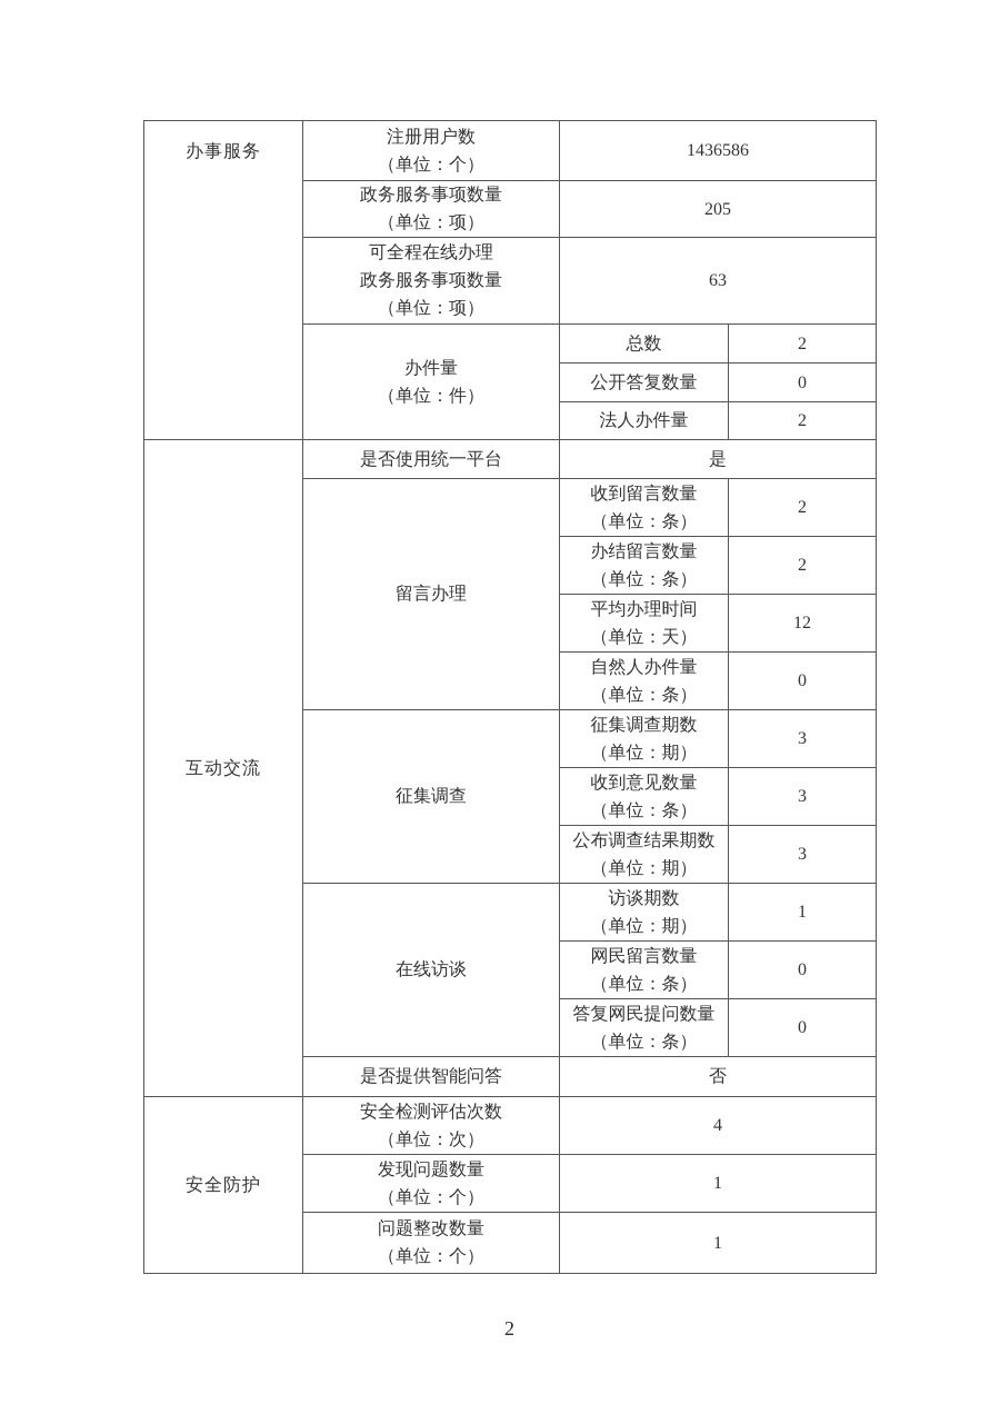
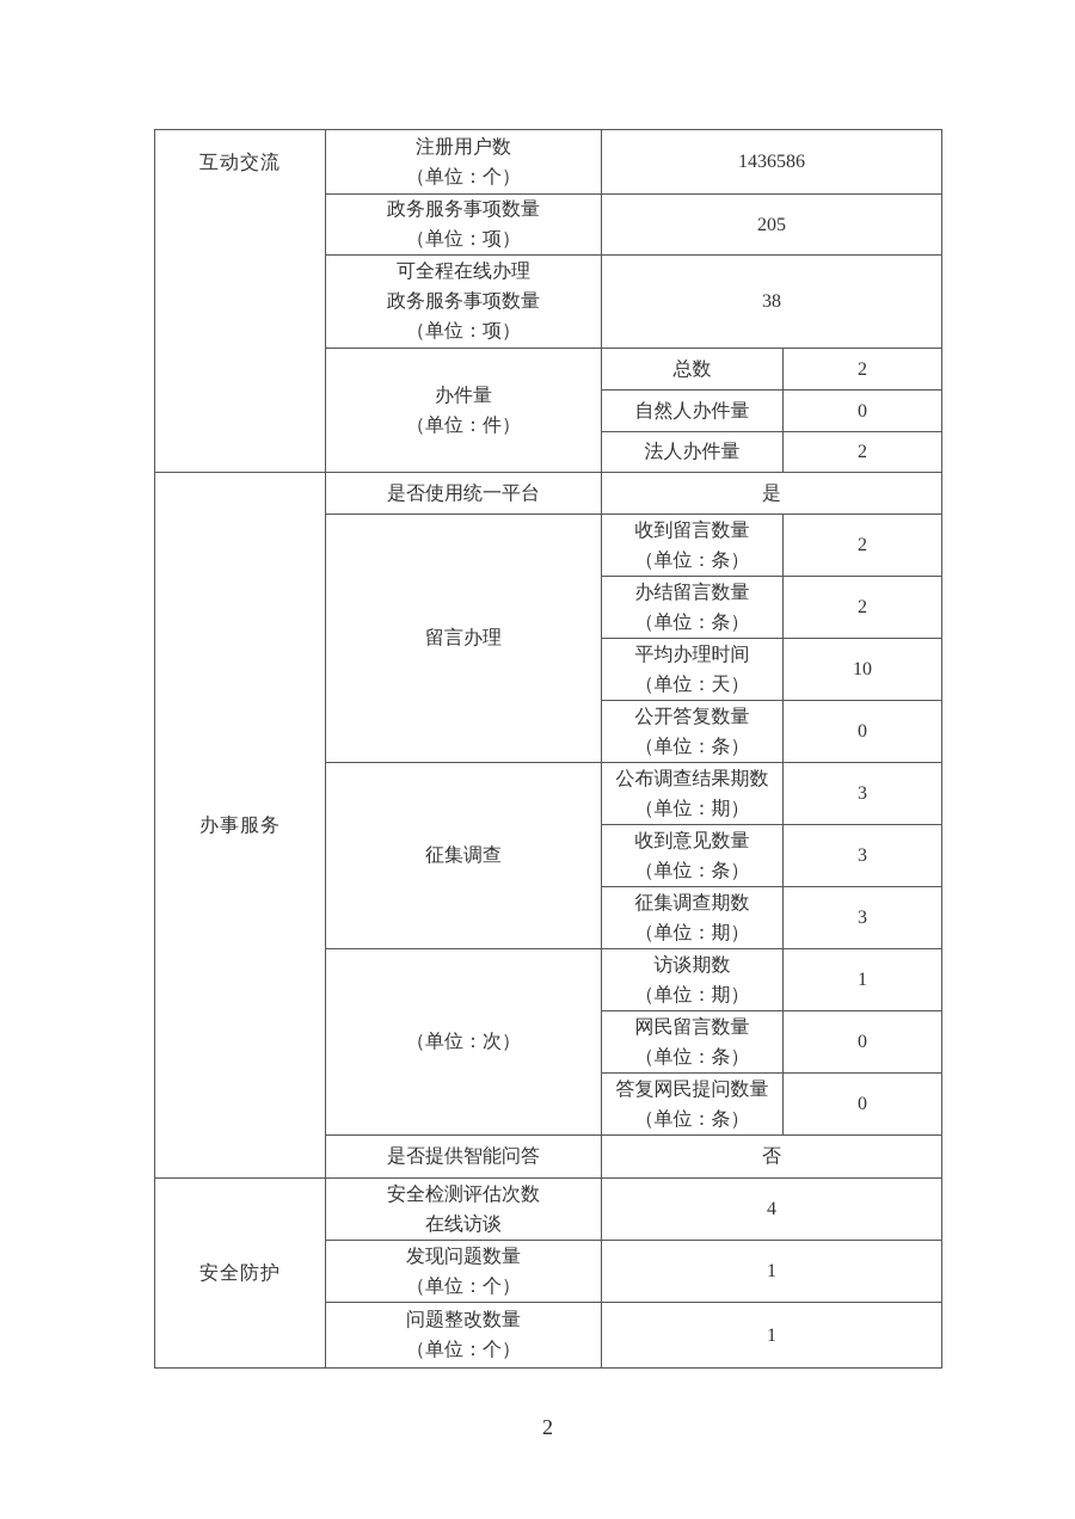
- 办事服务	注册用户数 （单位：个）	1436586
+ 互动交流	注册用户数 （单位：个）	1436586
  政务服务事项数量 （单位：项）	205
- 可全程在线办理 政务服务事项数量 （单位：项）	63
+ 可全程在线办理 政务服务事项数量 （单位：项）	38
  办件量 （单位：件）	总数	2
- 公开答复数量	0
+ 自然人办件量	0
  法人办件量	2
- 互动交流	是否使用统一平台	是
+ 办事服务	是否使用统一平台	是
  留言办理	收到留言数量 （单位：条）	2
  办结留言数量 （单位：条）	2
- 平均办理时间 （单位：天）	12
+ 平均办理时间 （单位：天）	10
- 自然人办件量 （单位：条）	0
+ 公开答复数量 （单位：条）	0
- 征集调查	征集调查期数 （单位：期）	3
+ 征集调查	公布调查结果期数 （单位：期）	3
  收到意见数量 （单位：条）	3
- 公布调查结果期数 （单位：期）	3
+ 征集调查期数 （单位：期）	3
- 在线访谈	访谈期数 （单位：期）	1
+ （单位：次）	访谈期数 （单位：期）	1
  网民留言数量 （单位：条）	0
  答复网民提问数量 （单位：条）	0
  是否提供智能问答	否
- 安全防护	安全检测评估次数 （单位：次）	4
+ 安全防护	安全检测评估次数 在线访谈	4
  发现问题数量 （单位：个）	1
  问题整改数量 （单位：个）	1
  2
